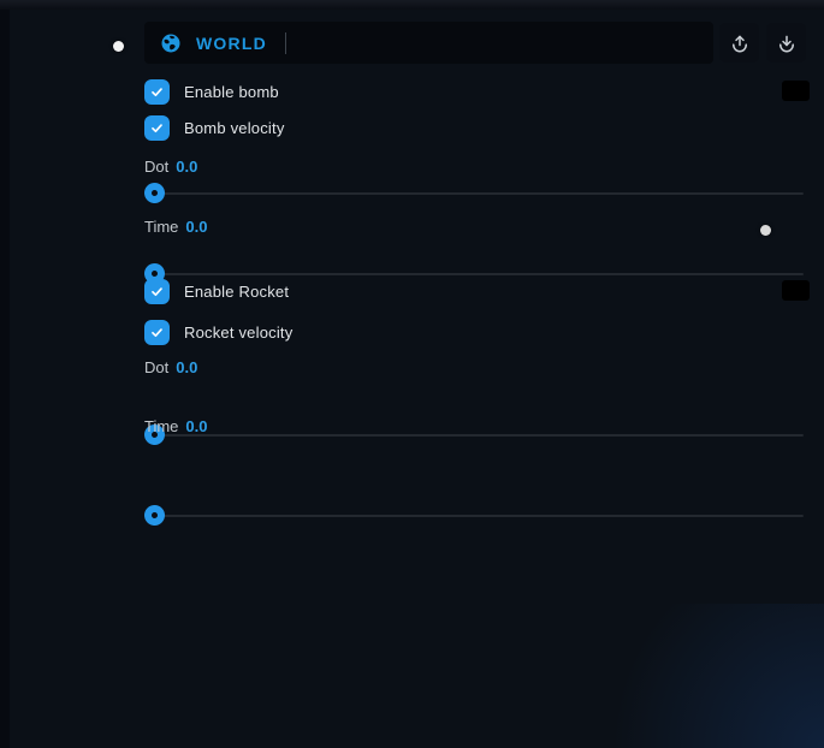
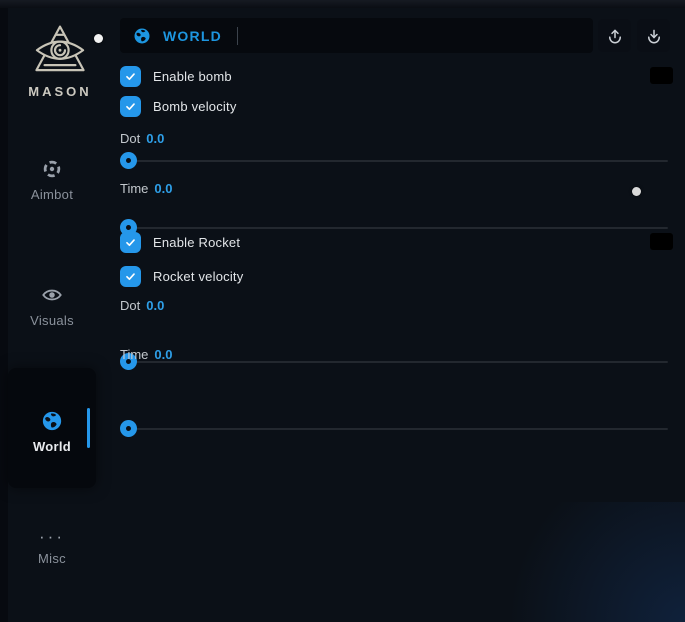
+ MASON
+ Aimbot
+ Visuals
+ World
+ ···
+ Misc
  WORLD
  Enable bomb
  Bomb velocity
  Dot 0.0
  Time 0.0
  Enable Rocket
  Rocket velocity
  Dot 0.0
  Time 0.0
